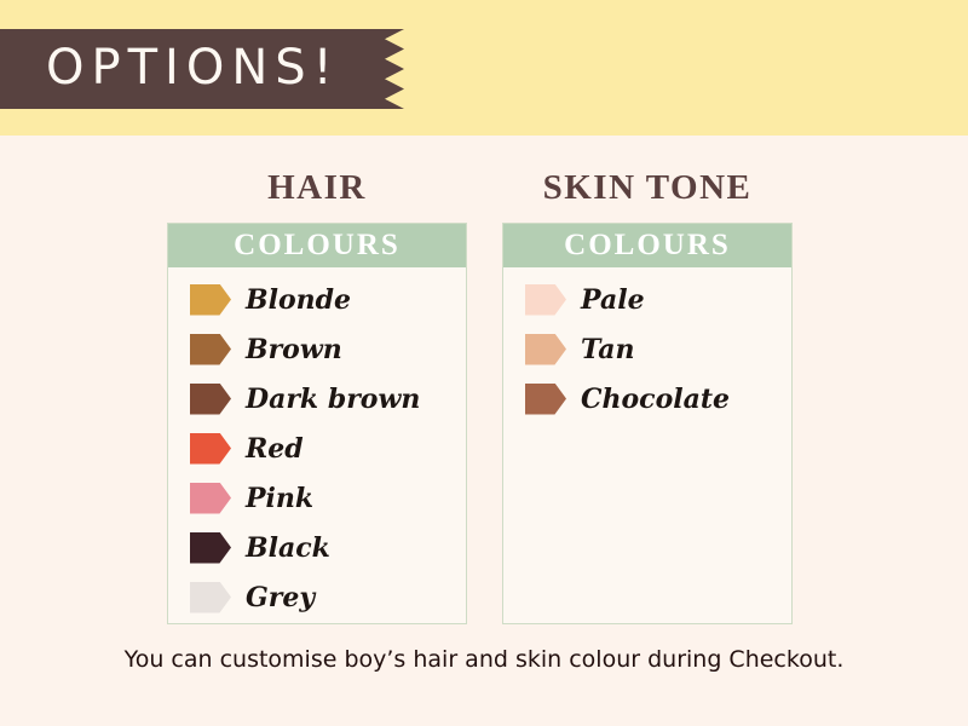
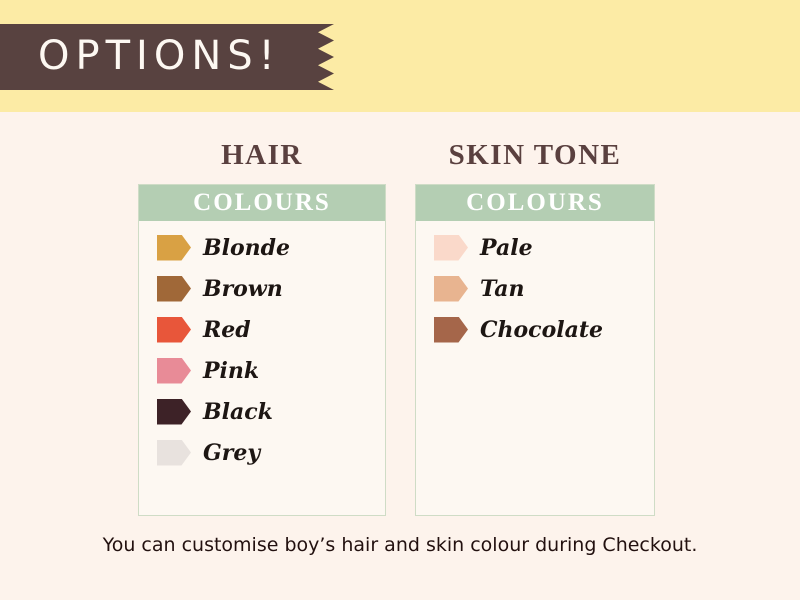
  OPTIONS!
  HAIR
  COLOURS
  Blonde
  Brown
- Dark brown
  Red
  Pink
  Black
  Grey
  SKIN TONE
  COLOURS
  Pale
  Tan
  Chocolate
  You can customise boy’s hair and skin colour during Checkout.
